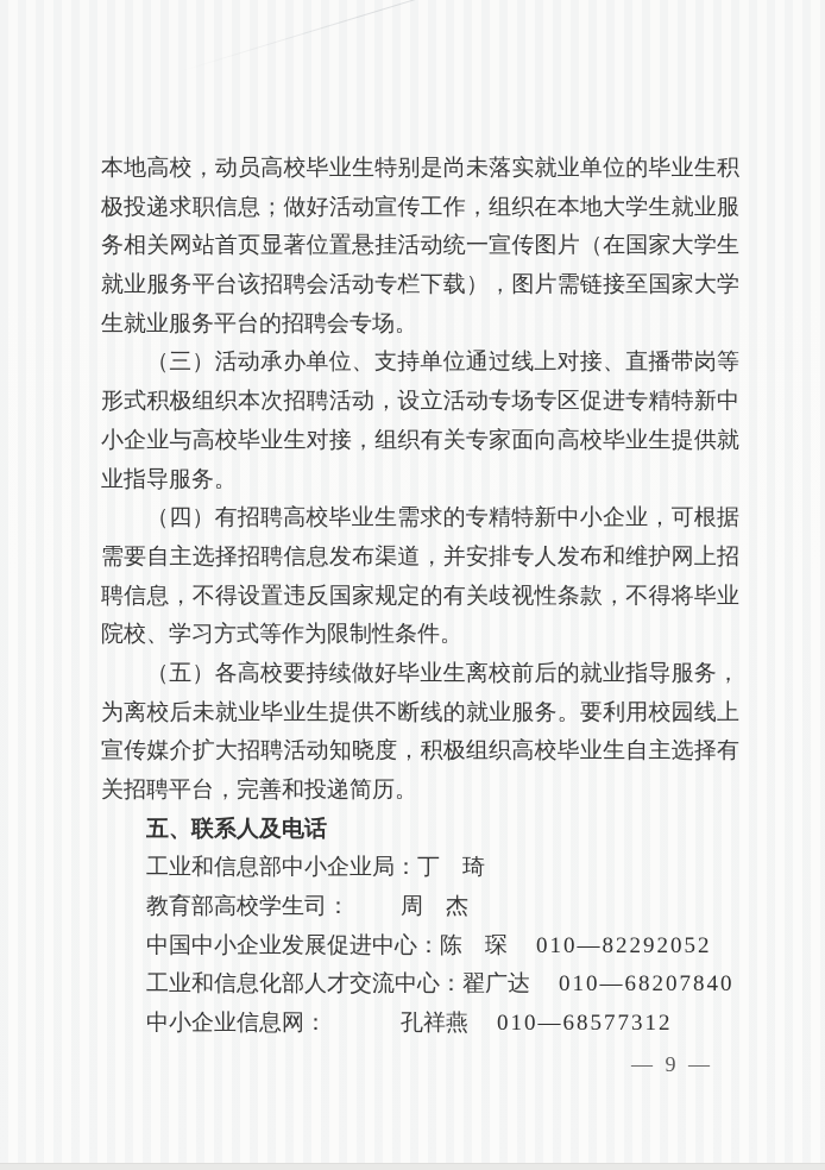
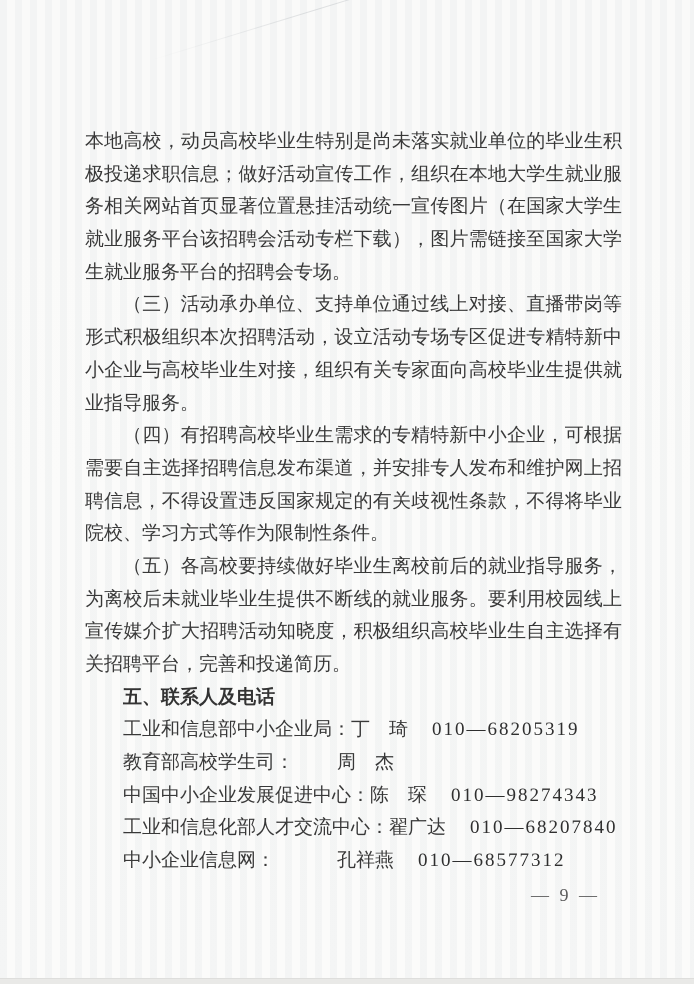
  本地高校，动员高校毕业生特别是尚未落实就业单位的毕业生积
  极投递求职信息；做好活动宣传工作，组织在本地大学生就业服
  务相关网站首页显著位置悬挂活动统一宣传图片（在国家大学生
  就业服务平台该招聘会活动专栏下载），图片需链接至国家大学
  生就业服务平台的招聘会专场。
  （三）活动承办单位、支持单位通过线上对接、直播带岗等
  形式积极组织本次招聘活动，设立活动专场专区促进专精特新中
  小企业与高校毕业生对接，组织有关专家面向高校毕业生提供就
  业指导服务。
  （四）有招聘高校毕业生需求的专精特新中小企业，可根据
  需要自主选择招聘信息发布渠道，并安排专人发布和维护网上招
  聘信息，不得设置违反国家规定的有关歧视性条款，不得将毕业
  院校、学习方式等作为限制性条件。
  （五）各高校要持续做好毕业生离校前后的就业指导服务，
  为离校后未就业毕业生提供不断线的就业服务。要利用校园线上
  宣传媒介扩大招聘活动知晓度，积极组织高校毕业生自主选择有
  关招聘平台，完善和投递简历。
  五、联系人及电话
  工业和信息部中小企业局：
  丁 琦
+ 010—68205319
  教育部高校学生司：
  周 杰
  中国中小企业发展促进中心：
  陈 琛
- 010—82292052
+ 010—98274343
  工业和信息化部人才交流中心：
  翟广达
  010—68207840
  中小企业信息网：
  孔祥燕
  010—68577312
  — 9 —
